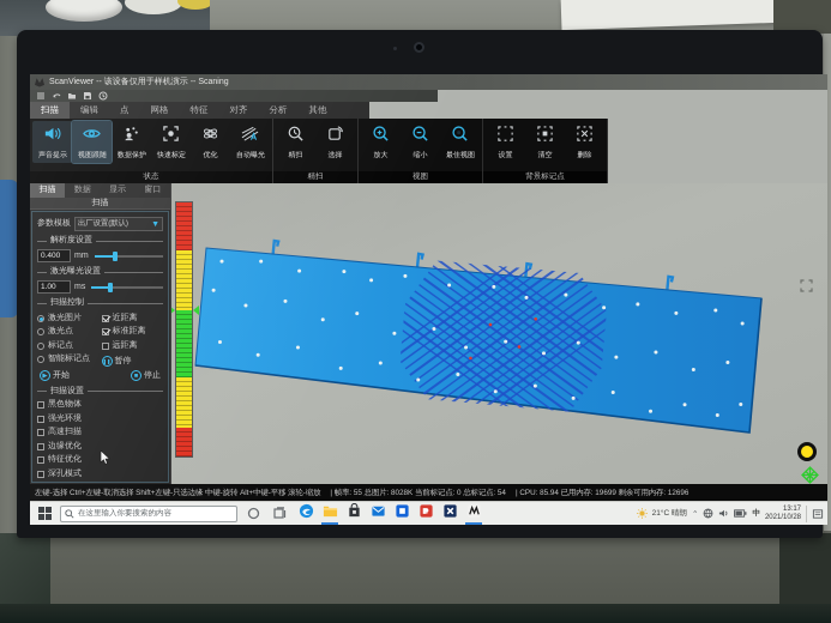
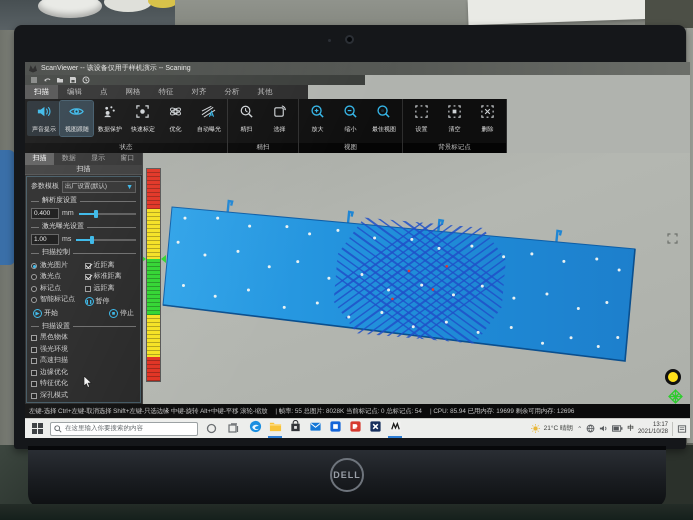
+ DELL
